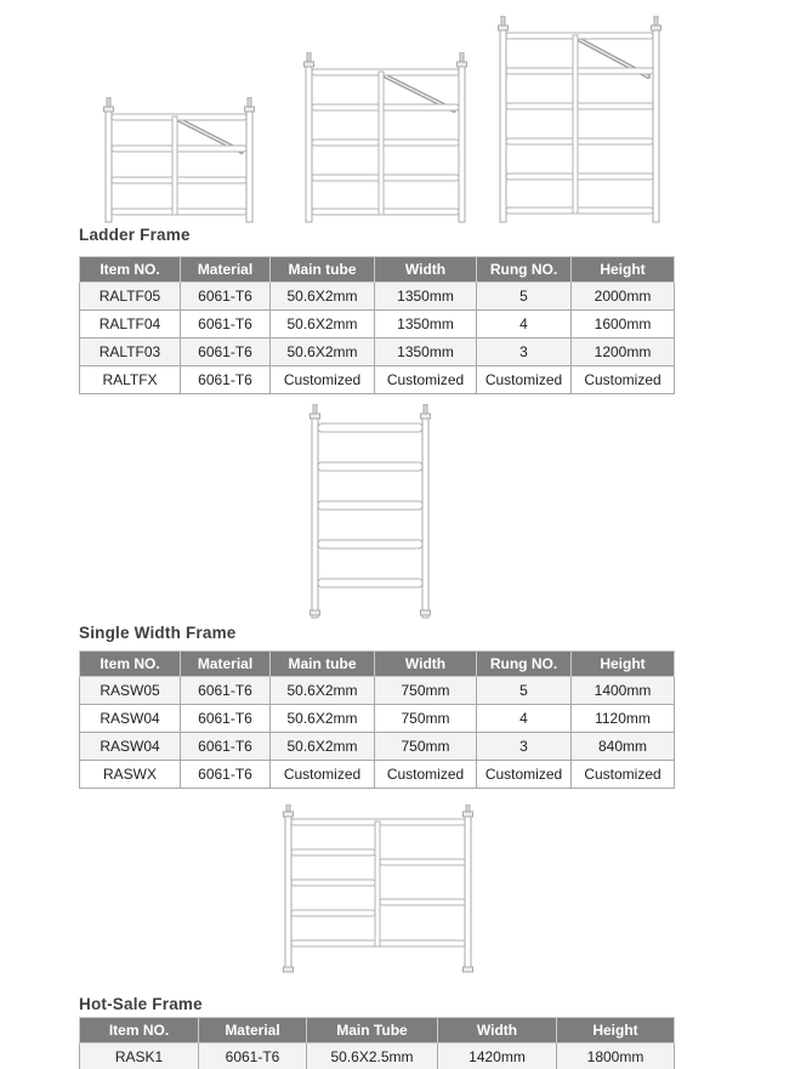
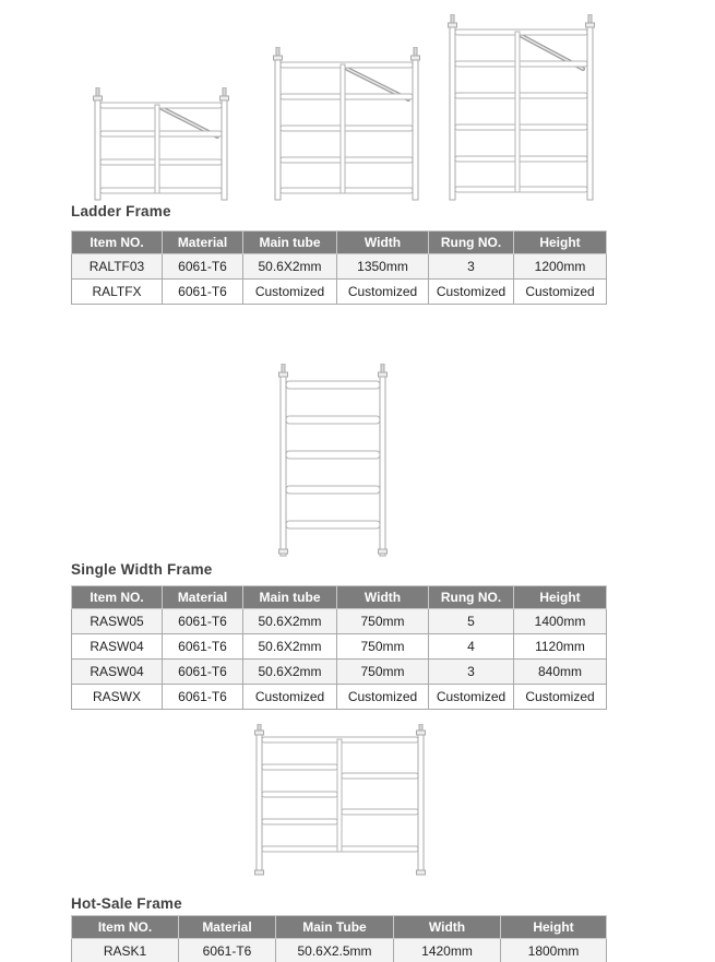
  Ladder Frame
  Item NO.	Material	Main tube	Width	Rung NO.	Height
- RALTF05	6061-T6	50.6X2mm	1350mm	5	2000mm
- RALTF04	6061-T6	50.6X2mm	1350mm	4	1600mm
  RALTF03	6061-T6	50.6X2mm	1350mm	3	1200mm
  RALTFX	6061-T6	Customized	Customized	Customized	Customized
  Single Width Frame
  Item NO.	Material	Main tube	Width	Rung NO.	Height
  RASW05	6061-T6	50.6X2mm	750mm	5	1400mm
  RASW04	6061-T6	50.6X2mm	750mm	4	1120mm
  RASW04	6061-T6	50.6X2mm	750mm	3	840mm
  RASWX	6061-T6	Customized	Customized	Customized	Customized
  Hot-Sale Frame
  Item NO.	Material	Main Tube	Width	Height
  RASK1	6061-T6	50.6X2.5mm	1420mm	1800mm
